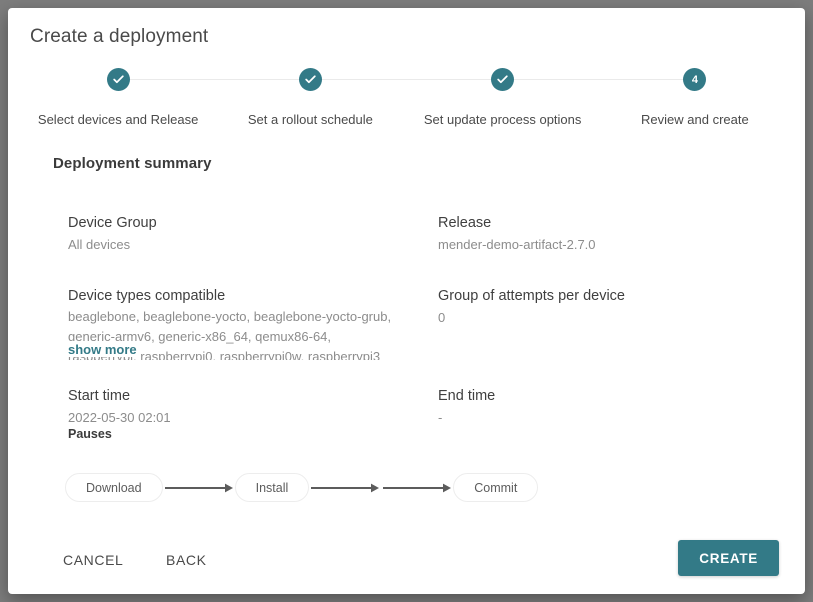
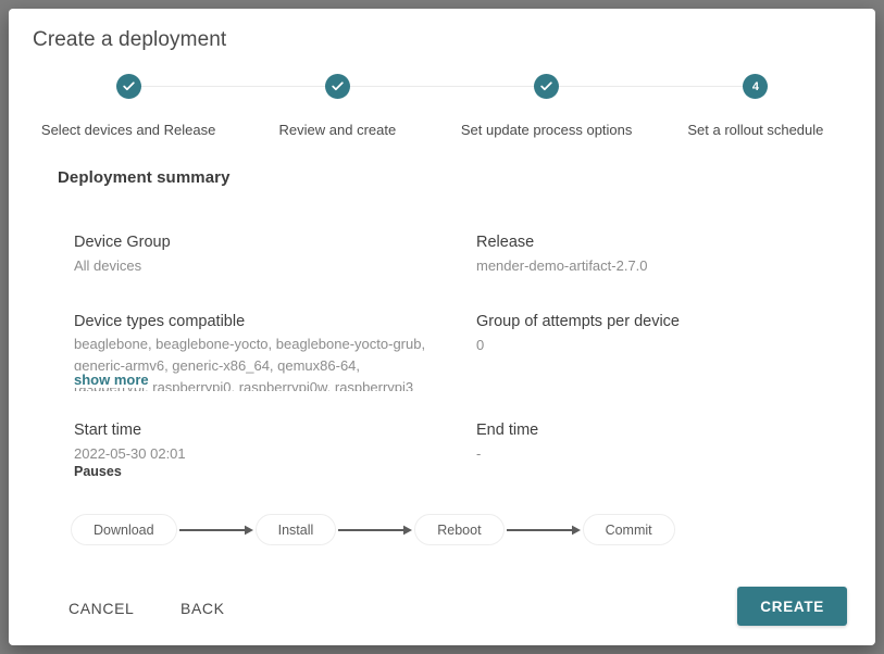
  Create a deployment
  Select devices and Release
- Set a rollout schedule
+ Review and create
  Set update process options
  4
- Review and create
+ Set a rollout schedule
  Deployment summary
  Device Group
  All devices
  Release
  mender-demo-artifact-2.7.0
  Device types compatible
  beaglebone, beaglebone-yocto, beaglebone-yocto-grub, generic-armv6, generic-x86_64, qemux86-64, raspberrypi0, raspberrypi0w, raspberrypi3
  show more
  Group of attempts per device
  0
  Start time
  2022-05-30 02:01
  End time
  -
  Pauses
  Download
  Install
+ Reboot
  Commit
  CANCEL
  BACK
  CREATE
